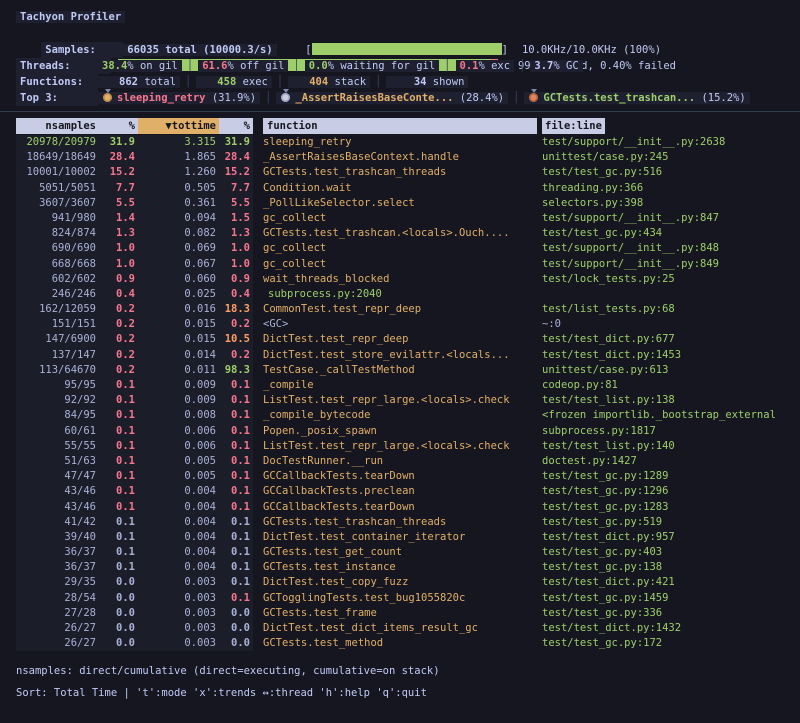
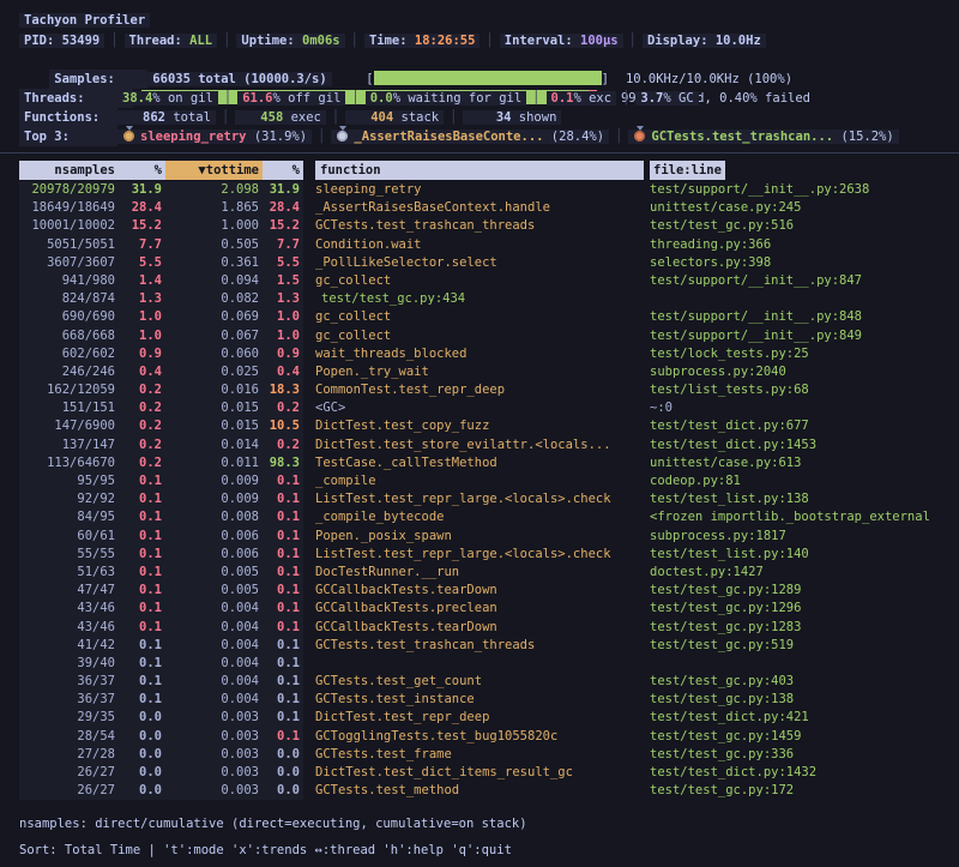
  Tachyon Profiler
+ PID: 53499 │ Thread: ALL │ Uptime: 0m06s │ Time: 18:26:55 │ Interval: 100µs │ Display: 10.0Hz
  Samples: 66035 total (10000.3/s) [ ] 10.0KHz/10.0KHz (100%)
  Threads: 38.4% on gil │ 61.6% off gil │ 0.0% waiting for gil │ 0.1% exc │ 3.7% GC
  Functions: 862 total │ 458 exec │ 404 stack │ 34 shown
  Top 3: sleeping_retry (31.9%) │ _AssertRaisesBaseConte... (28.4%) │ GCTests.test_trashcan... (15.2%)
  nsamples
  %
  ▼tottime
  %
  function
  file:line
  20978/20979
  31.9
- 3.315
+ 2.098
  31.9
  sleeping_retry
  test/support/__init__.py:2638
  18649/18649
  28.4
  1.865
  28.4
  _AssertRaisesBaseContext.handle
  unittest/case.py:245
  10001/10002
  15.2
- 1.260
+ 1.000
  15.2
  GCTests.test_trashcan_threads
  test/test_gc.py:516
  5051/5051
  7.7
  0.505
  7.7
  Condition.wait
  threading.py:366
  3607/3607
  5.5
  0.361
  5.5
  _PollLikeSelector.select
  selectors.py:398
  941/980
  1.4
  0.094
  1.5
  gc_collect
  test/support/__init__.py:847
  824/874
  1.3
  0.082
  1.3
- GCTests.test_trashcan.<locals>.Ouch....
  test/test_gc.py:434
  690/690
  1.0
  0.069
  1.0
  gc_collect
  test/support/__init__.py:848
  668/668
  1.0
  0.067
  1.0
  gc_collect
  test/support/__init__.py:849
  602/602
  0.9
  0.060
  0.9
  wait_threads_blocked
  test/lock_tests.py:25
  246/246
  0.4
  0.025
  0.4
+ Popen._try_wait
  subprocess.py:2040
  162/12059
  0.2
  0.016
  18.3
  CommonTest.test_repr_deep
  test/list_tests.py:68
  151/151
  0.2
  0.015
  0.2
  <GC>
  ~:0
  147/6900
  0.2
  0.015
  10.5
- DictTest.test_repr_deep
+ DictTest.test_copy_fuzz
  test/test_dict.py:677
  137/147
  0.2
  0.014
  0.2
  DictTest.test_store_evilattr.<locals...
  test/test_dict.py:1453
  113/64670
  0.2
  0.011
  98.3
  TestCase._callTestMethod
  unittest/case.py:613
  95/95
  0.1
  0.009
  0.1
  _compile
  codeop.py:81
  92/92
  0.1
  0.009
  0.1
  ListTest.test_repr_large.<locals>.check
  test/test_list.py:138
  84/95
  0.1
  0.008
  0.1
  _compile_bytecode
  <frozen importlib._bootstrap_external
  60/61
  0.1
  0.006
  0.1
  Popen._posix_spawn
  subprocess.py:1817
  55/55
  0.1
  0.006
  0.1
  ListTest.test_repr_large.<locals>.check
  test/test_list.py:140
  51/63
  0.1
  0.005
  0.1
  DocTestRunner.__run
  doctest.py:1427
  47/47
  0.1
  0.005
  0.1
  GCCallbackTests.tearDown
  test/test_gc.py:1289
  43/46
  0.1
  0.004
  0.1
  GCCallbackTests.preclean
  test/test_gc.py:1296
  43/46
  0.1
  0.004
  0.1
  GCCallbackTests.tearDown
  test/test_gc.py:1283
  41/42
  0.1
  0.004
  0.1
  GCTests.test_trashcan_threads
  test/test_gc.py:519
  39/40
  0.1
  0.004
  0.1
- DictTest.test_container_iterator
- test/test_dict.py:957
  36/37
  0.1
  0.004
  0.1
  GCTests.test_get_count
  test/test_gc.py:403
  36/37
  0.1
  0.004
  0.1
  GCTests.test_instance
  test/test_gc.py:138
  29/35
  0.0
  0.003
  0.1
- DictTest.test_copy_fuzz
+ DictTest.test_repr_deep
  test/test_dict.py:421
  28/54
  0.0
  0.003
  0.1
  GCTogglingTests.test_bug1055820c
  test/test_gc.py:1459
  27/28
  0.0
  0.003
  0.0
  GCTests.test_frame
  test/test_gc.py:336
  26/27
  0.0
  0.003
  0.0
  DictTest.test_dict_items_result_gc
  test/test_dict.py:1432
  26/27
  0.0
  0.003
  0.0
  GCTests.test_method
  test/test_gc.py:172
  nsamples: direct/cumulative (direct=executing, cumulative=on stack)
  Sort: Total Time | 't':mode 'x':trends ↔:thread 'h':help 'q':quit
